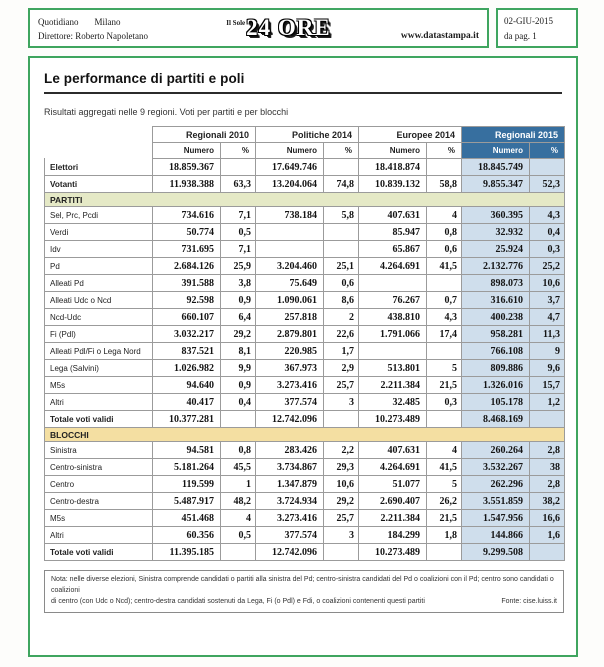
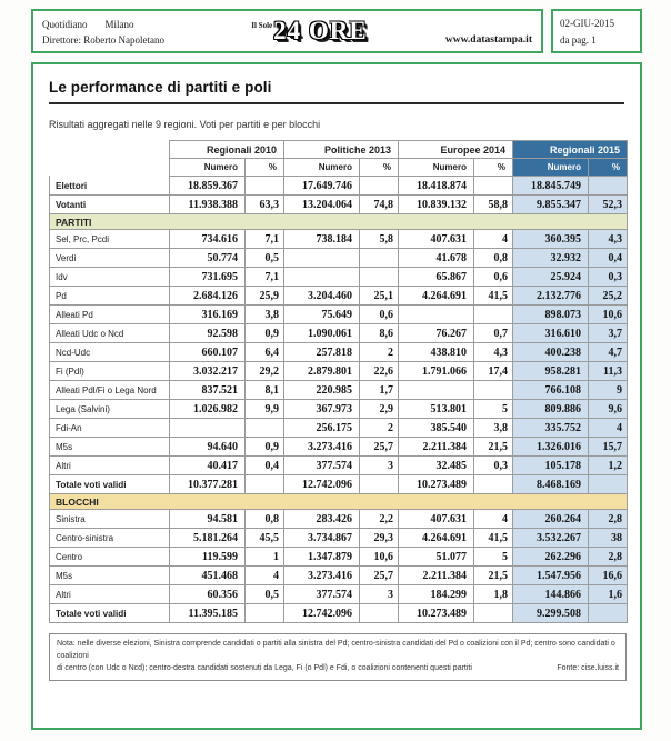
  Quotidiano Milano
  Direttore: Roberto Napoletano
  Il Sole24 ORE
  www.datastampa.it
  02-GIU-2015
  da pag. 1
  Le performance di partiti e poli
  Risultati aggregati nelle 9 regioni. Voti per partiti e per blocchi
- 	Regionali 2010	Politiche 2014	Europee 2014	Regionali 2015
+ 	Regionali 2010	Politiche 2013	Europee 2014	Regionali 2015
  	Numero	%	Numero	%	Numero	%	Numero	%
  Elettori	18.859.367		17.649.746		18.418.874		18.845.749
  Votanti	11.938.388	63,3	13.204.064	74,8	10.839.132	58,8	9.855.347	52,3
  PARTITI
  Sel, Prc, Pcdi	734.616	7,1	738.184	5,8	407.631	4	360.395	4,3
- Verdi	50.774	0,5			85.947	0,8	32.932	0,4
+ Verdi	50.774	0,5			41.678	0,8	32.932	0,4
  Idv	731.695	7,1			65.867	0,6	25.924	0,3
  Pd	2.684.126	25,9	3.204.460	25,1	4.264.691	41,5	2.132.776	25,2
- Alleati Pd	391.588	3,8	75.649	0,6			898.073	10,6
+ Alleati Pd	316.169	3,8	75.649	0,6			898.073	10,6
  Alleati Udc o Ncd	92.598	0,9	1.090.061	8,6	76.267	0,7	316.610	3,7
  Ncd-Udc	660.107	6,4	257.818	2	438.810	4,3	400.238	4,7
  Fi (Pdl)	3.032.217	29,2	2.879.801	22,6	1.791.066	17,4	958.281	11,3
  Alleati Pdl/Fi o Lega Nord	837.521	8,1	220.985	1,7			766.108	9
  Lega (Salvini)	1.026.982	9,9	367.973	2,9	513.801	5	809.886	9,6
+ Fdi-An			256.175	2	385.540	3,8	335.752	4
  M5s	94.640	0,9	3.273.416	25,7	2.211.384	21,5	1.326.016	15,7
  Altri	40.417	0,4	377.574	3	32.485	0,3	105.178	1,2
  Totale voti validi	10.377.281		12.742.096		10.273.489		8.468.169
  BLOCCHI
  Sinistra	94.581	0,8	283.426	2,2	407.631	4	260.264	2,8
  Centro-sinistra	5.181.264	45,5	3.734.867	29,3	4.264.691	41,5	3.532.267	38
  Centro	119.599	1	1.347.879	10,6	51.077	5	262.296	2,8
- Centro-destra	5.487.917	48,2	3.724.934	29,2	2.690.407	26,2	3.551.859	38,2
  M5s	451.468	4	3.273.416	25,7	2.211.384	21,5	1.547.956	16,6
  Altri	60.356	0,5	377.574	3	184.299	1,8	144.866	1,6
  Totale voti validi	11.395.185		12.742.096		10.273.489		9.299.508
